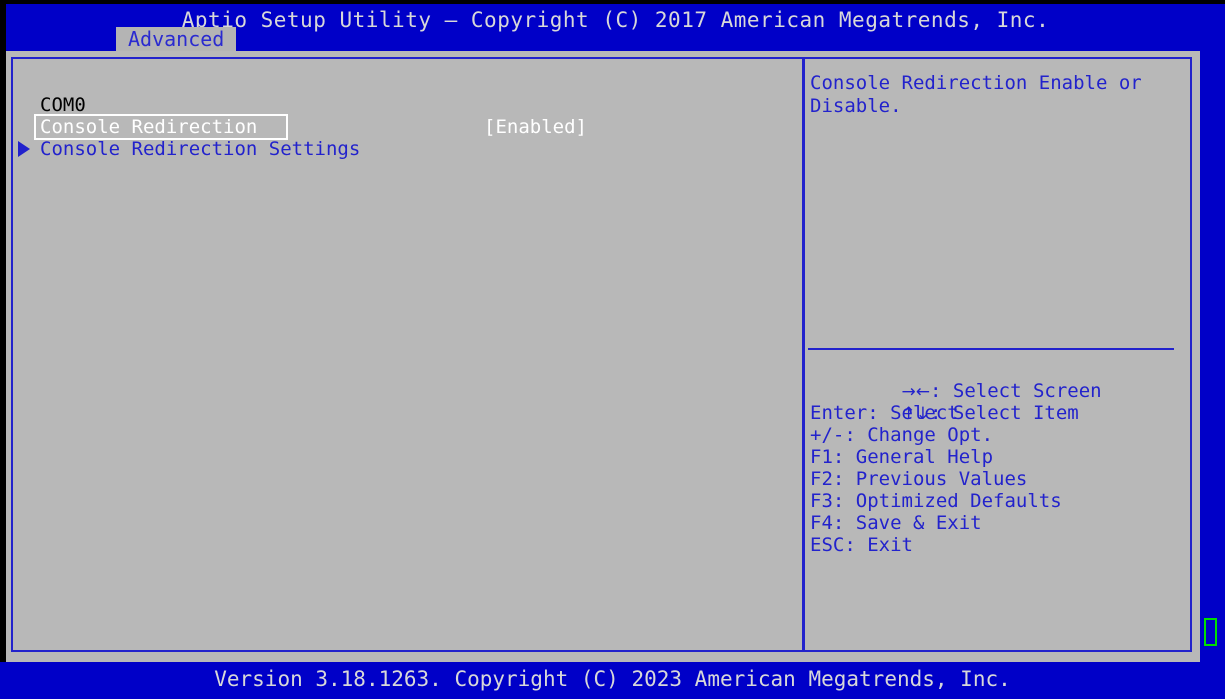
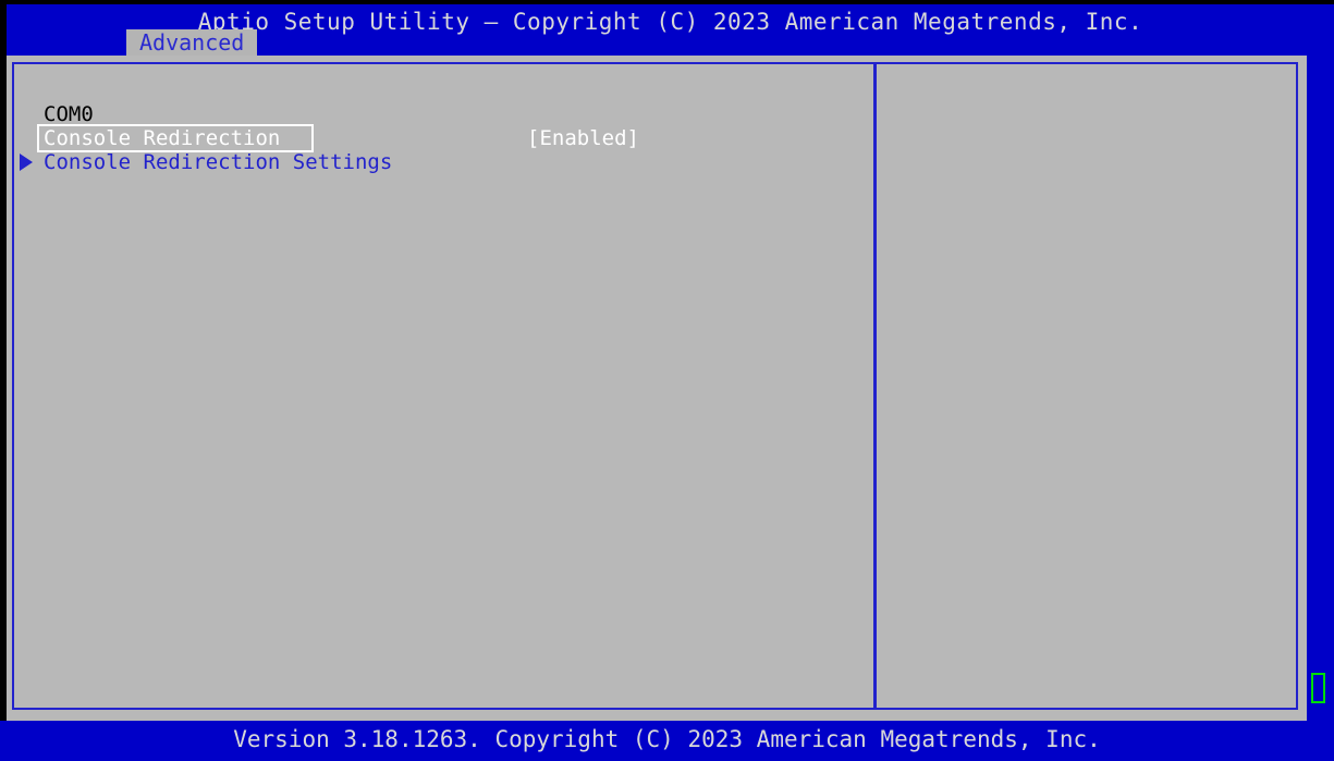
- Aptio Setup Utility – Copyright (C) 2017 American Megatrends, Inc.
+ Aptio Setup Utility – Copyright (C) 2023 American Megatrends, Inc.
  Advanced
  COM0
  Console Redirection
  [Enabled]
  Console Redirection Settings
- Console Redirection Enable or Disable.
- →←: Select Screen
- ↑↓: Select Item
- Enter: Select
- +/-: Change Opt.
- F1: General Help
- F2: Previous Values
- F3: Optimized Defaults
- F4: Save & Exit
- ESC: Exit
  Version 3.18.1263. Copyright (C) 2023 American Megatrends, Inc.
